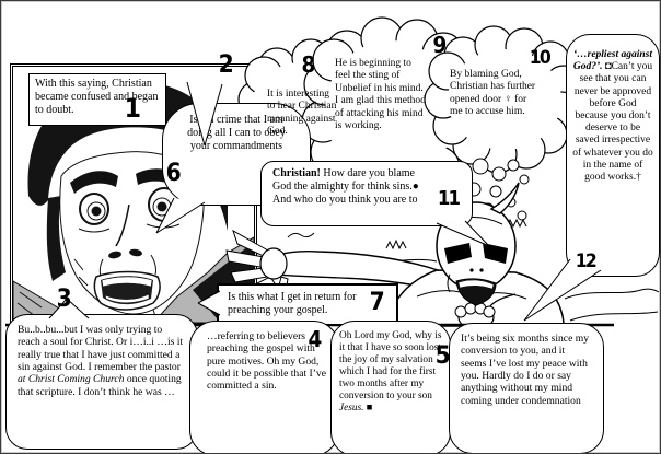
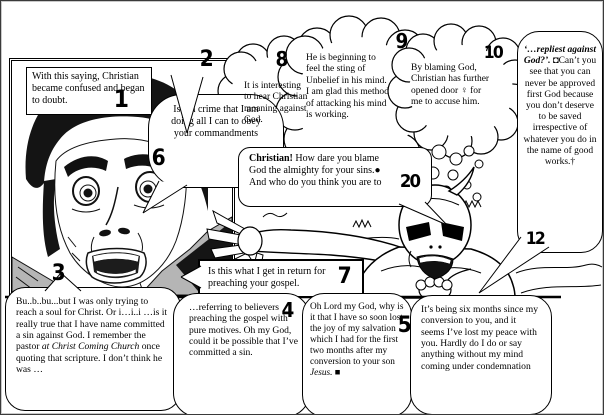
  With this saying, Christian became confused and began to doubt.
  Is crime that I am doig all I can to obey your commandments
  It is interesting to hear Christian moaning against God.
  He is beginning to feel the sting of Unbelief in his mind. I am glad this method of attacking his mind is working.
  By blaming God, Christian has further opened door ♀ for me to accuse him.
- Christian! How dare you blame God the almighty for think sins.● And who do you think you are to
+ Christian! How dare you blame God the almighty for your sins.● And who do you think you are to
- ‘…repliest against God?’. ◘Can’t you see that you can never be approved before God because you don’t deserve to be saved irrespective of whatever you do in the name of good works.†
+ ‘…repliest against God?’. ◘Can’t you see that you can never be approved first God because you don’t deserve to be saved irrespective of whatever you do in the name of good works.†
  Is this what I get in return for preaching your gospel.
- Bu..b..bu...but I was only trying to reach a soul for Christ. Or i…i..i …is it really true that I have just committed a sin against God. I remember the pastor at Christ Coming Church once quoting that scripture. I don’t think he was …
+ Bu..b..bu...but I was only trying to reach a soul for Christ. Or i…i..i …is it really true that I have name committed a sin against God. I remember the pastor at Christ Coming Church once quoting that scripture. I don’t think he was …
  …referring to believers preaching the gospel with pure motives. Oh my God, could it be possible that I’ve committed a sin.
  Oh Lord my God, why is it that I have so soon lost the joy of my salvation which I had for the first two months after my conversion to your son Jesus. ■
  It’s being six months since my conversion to you, and it seems I’ve lost my peace with you. Hardly do I do or say anything without my mind coming under condemnation
  1
  2
  3
  4
  5
  6
  7
  8
  9
  10
- 11
+ 20
  12
